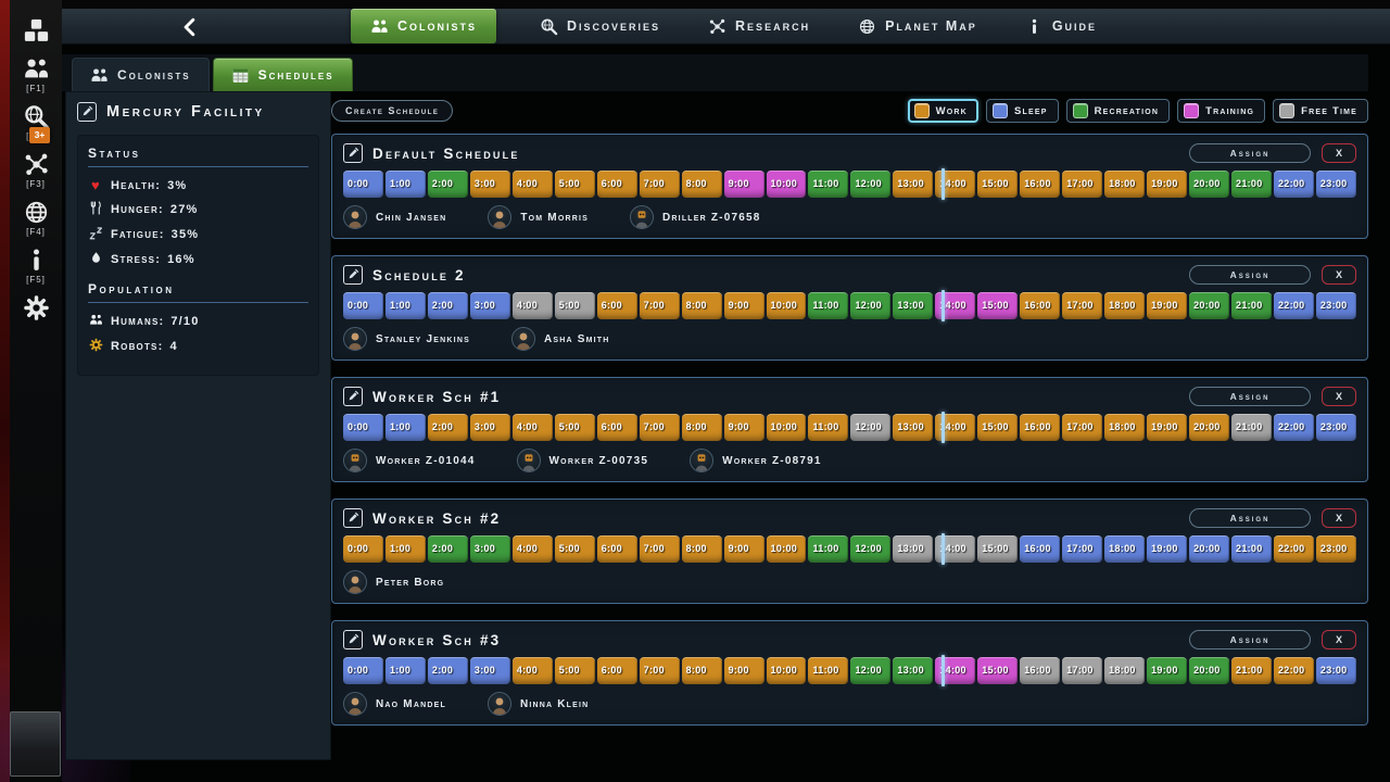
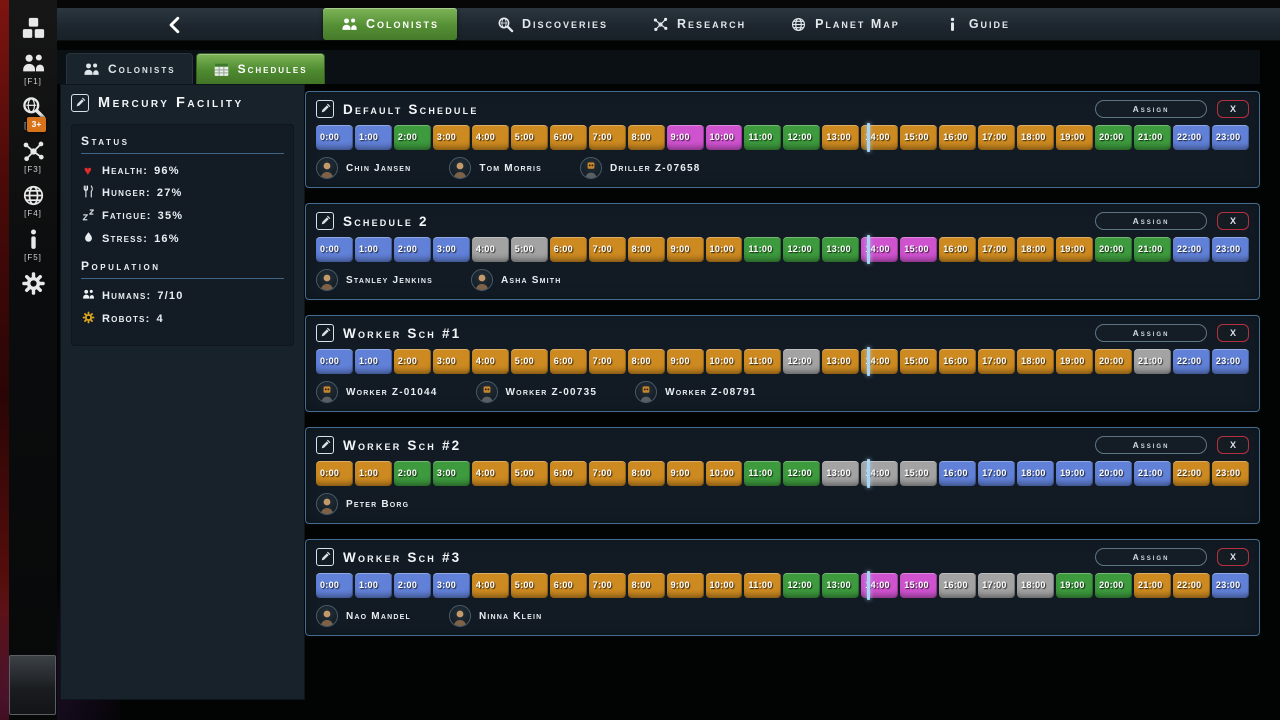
  [F1]
  [F3]
  [F4]
  [F5]
  3+
  Colonists
  Discoveries
  Research
  Planet Map
  Guide
  Colonists
  Schedules
  Mercury Facility
  Status
  ♥
  Health:
- 3%
+ 96%
  Hunger:
  27%
  Fatigue:
  35%
  Stress:
  16%
  Population
  Humans:
  7/10
  Robots:
  4
- Create Schedule
- Work
- Sleep
- Recreation
- Training
- Free Time
  Default Schedule
  Assign
  X
  0:00
  1:00
  2:00
  3:00
  4:00
  5:00
  6:00
  7:00
  8:00
  9:00
  10:00
  11:00
  12:00
  13:00
  4:00
  15:00
  16:00
  17:00
  18:00
  19:00
  20:00
  21:00
  22:00
  23:00
  Chin Jansen
  Tom Morris
  Driller Z-07658
  Schedule 2
  Assign
  X
  0:00
  1:00
  2:00
  3:00
  4:00
  5:00
  6:00
  7:00
  8:00
  9:00
  10:00
  11:00
  12:00
  13:00
  4:00
  15:00
  16:00
  17:00
  18:00
  19:00
  20:00
  21:00
  22:00
  23:00
  Stanley Jenkins
  Asha Smith
  Worker Sch #1
  Assign
  X
  0:00
  1:00
  2:00
  3:00
  4:00
  5:00
  6:00
  7:00
  8:00
  9:00
  10:00
  11:00
  12:00
  13:00
  4:00
  15:00
  16:00
  17:00
  18:00
  19:00
  20:00
  21:00
  22:00
  23:00
  Worker Z-01044
  Worker Z-00735
  Worker Z-08791
  Worker Sch #2
  Assign
  X
  0:00
  1:00
  2:00
  3:00
  4:00
  5:00
  6:00
  7:00
  8:00
  9:00
  10:00
  11:00
  12:00
  13:00
  4:00
  15:00
  16:00
  17:00
  18:00
  19:00
  20:00
  21:00
  22:00
  23:00
  Peter Borg
  Worker Sch #3
  Assign
  X
  0:00
  1:00
  2:00
  3:00
  4:00
  5:00
  6:00
  7:00
  8:00
  9:00
  10:00
  11:00
  12:00
  13:00
  4:00
  15:00
  16:00
  17:00
  18:00
  19:00
  20:00
  21:00
  22:00
  23:00
  Nao Mandel
  Ninna Klein
